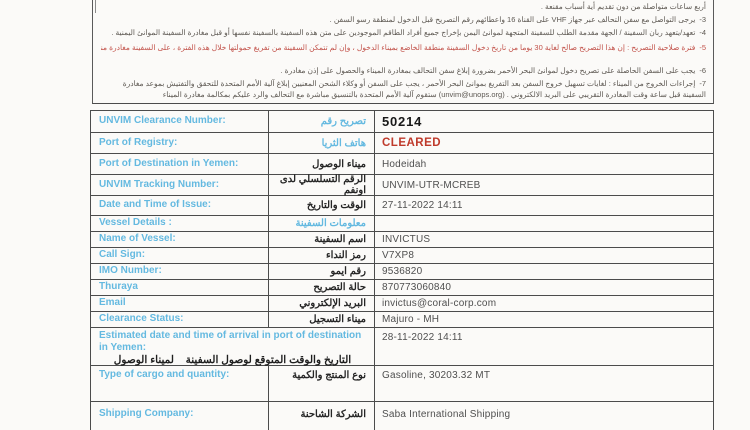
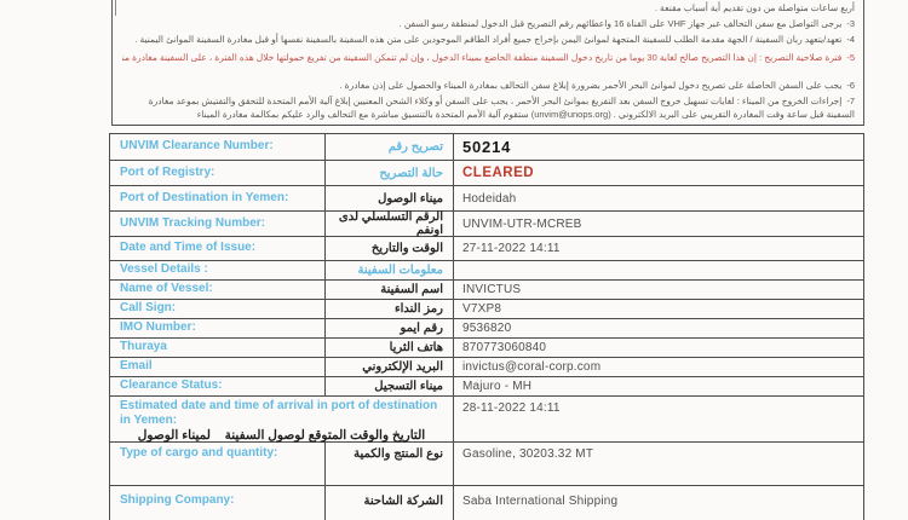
  أربع ساعات متواصلة من دون تقديم أية أسباب مقنعة .
  3-يرجى التواصل مع سفن التحالف عبر جهاز VHF على القناة 16 واعطائهم رقم التصريح قبل الدخول لمنطقة رسو السفن .
  4-تعهد/يتعهد ربان السفينة / الجهة مقدمة الطلب للسفينة المتجهة لموانئ اليمن بإخراج جميع أفراد الطاقم الموجودين على متن هذه السفينة بالسفينة نفسها أو قبل مغادرة السفينة الموانئ اليمنية .
  5-فترة صلاحية التصريح : إن هذا التصريح صالح لغاية 30 يوما من تاريخ دخول السفينة منطقة الخاضع بميناء الدخول ، وإن لم تتمكن السفينة من تفريغ حمولتها خلال هذه الفترة ، على السفينة مغادرة من
  6-يجب على السفن الحاصلة على تصريح دخول لموانئ البحر الأحمر بضرورة إبلاغ سفن التحالف بمغادرة الميناء والحصول على إذن مغادرة .
  7-إجراءات الخروج من الميناء : لغايات تسهيل خروج السفن بعد التفريغ بموانئ البحر الأحمر ، يجب على السفن أو وكلاء الشحن المعنيين إبلاغ آلية الأمم المتحدة للتحقق والتفتيش بموعد مغادرة السفينة قبل ساعة وقت المغادرة التقريبي على البريد الالكتروني . (unvim@unops.org) ستقوم آلية الأمم المتحدة بالتنسيق مباشرة مع التحالف والرد عليكم بمكالمة مغادرة الميناء
  UNVIM Clearance Number:
  تصريح رقم
  50214
  Port of Registry:
- هاتف الثريا
+ حالة التصريح
  CLEARED
  Port of Destination in Yemen:
  ميناء الوصول
  Hodeidah
  UNVIM Tracking Number:
  الرقم التسلسلي لدى اونفم
  UNVIM-UTR-MCREB
  Date and Time of Issue:
  الوقت والتاريخ
  27-11-2022 14:11
  Vessel Details :
  معلومات السفينة
  Name of Vessel:
  اسم السفينة
  INVICTUS
  Call Sign:
  رمز النداء
  V7XP8
  IMO Number:
  رقم ايمو
  9536820
  Thuraya
- حالة التصريح
+ هاتف الثريا
  870773060840
  Email
  البريد الإلكتروني
  invictus@coral-corp.com
  Clearance Status:
  ميناء التسجيل
  Majuro - MH
  Estimated date and time of arrival in port of destination in Yemen:
  التاريخ والوقت المتوقع لوصول السفينة لميناء الوصول
  28-11-2022 14:11
  Type of cargo and quantity:
  نوع المنتج والكمية
  Gasoline, 30203.32 MT
  Shipping Company:
  الشركة الشاحنة
  Saba International Shipping
